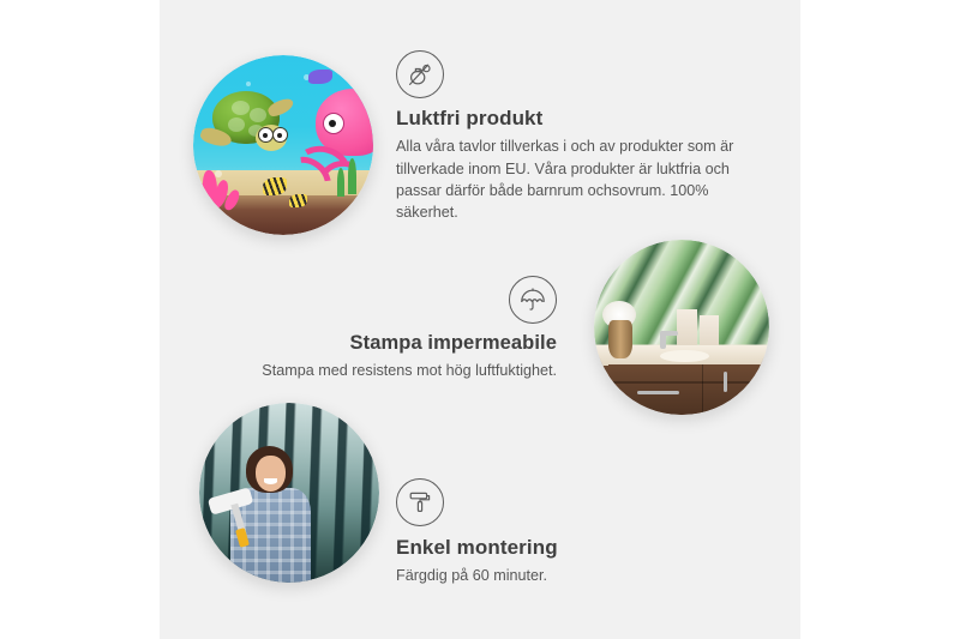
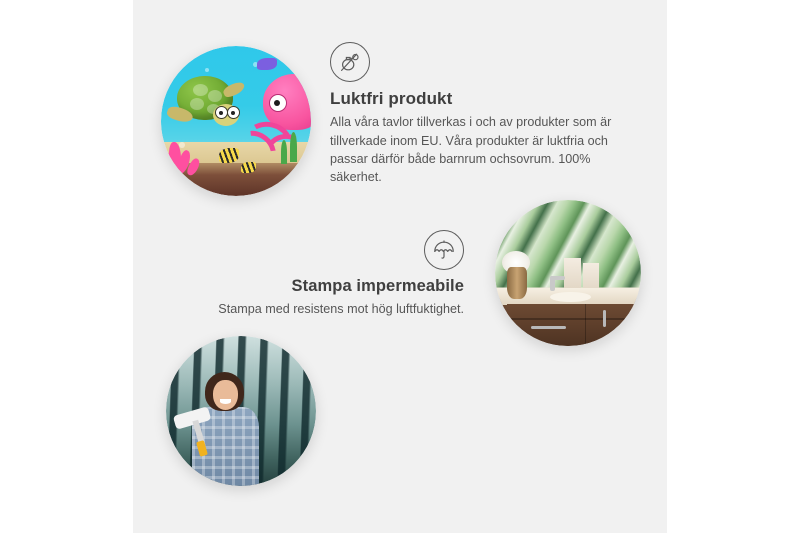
  Luktfri produkt
  Alla våra tavlor tillverkas i och av produkter som är tillverkade inom EU. Våra produkter är luktfria och passar därför både barnrum ochsovrum. 100% säkerhet.
  Stampa impermeabile
  Stampa med resistens mot hög luftfuktighet.
- Enkel montering
- Färgdig på 60 minuter.
